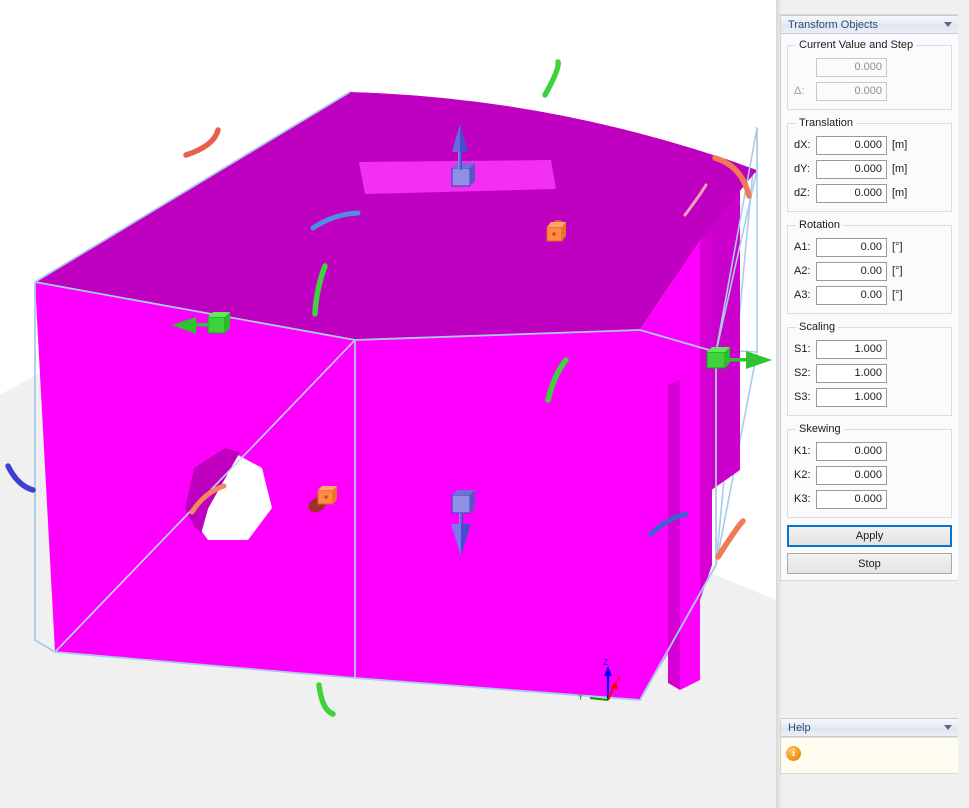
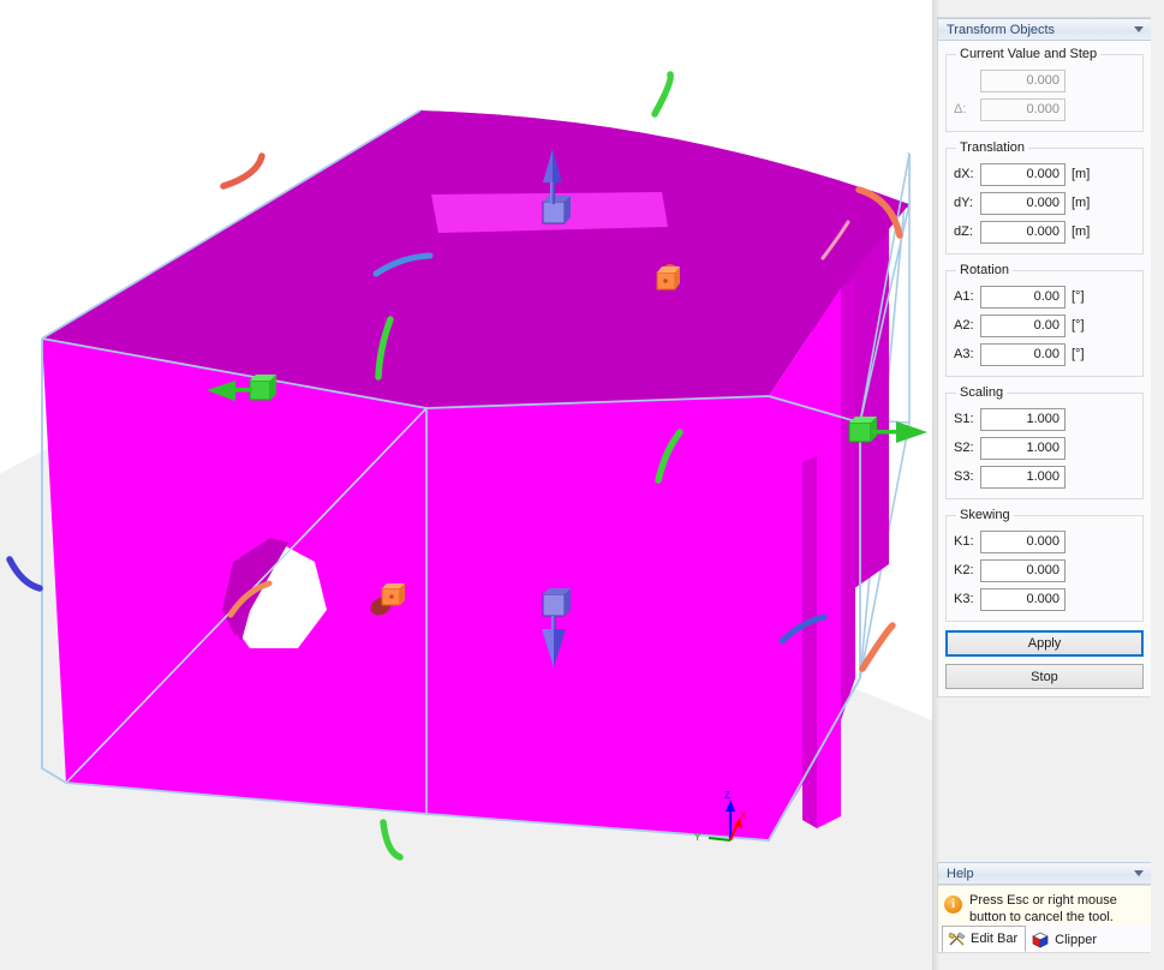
  Z
  X
  Y
  Transform Objects
  Current Value and Step
  0.000
  Δ:
  0.000
  Translation
  dX:
  0.000
  [m]
  dY:
  0.000
  [m]
  dZ:
  0.000
  [m]
  Rotation
  A1:
  0.00
  [°]
  A2:
  0.00
  [°]
  A3:
  0.00
  [°]
  Scaling
  S1:
  1.000
  S2:
  1.000
  S3:
  1.000
  Skewing
  K1:
  0.000
  K2:
  0.000
  K3:
  0.000
  Apply
  Stop
  Help
  i
+ Press Esc or right mouse button to cancel the tool.
+ Edit Bar
+ Clipper
